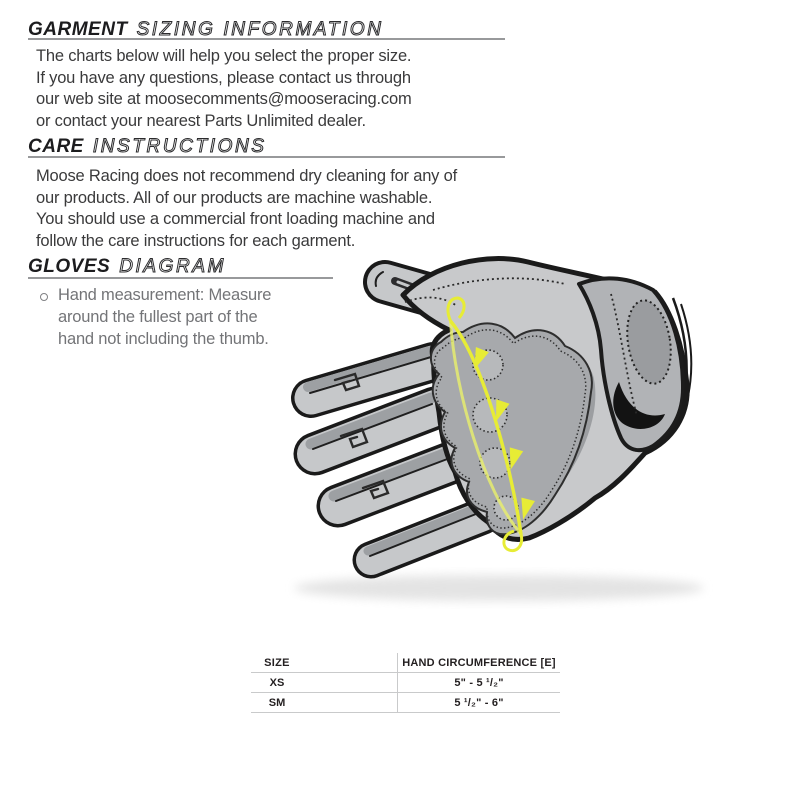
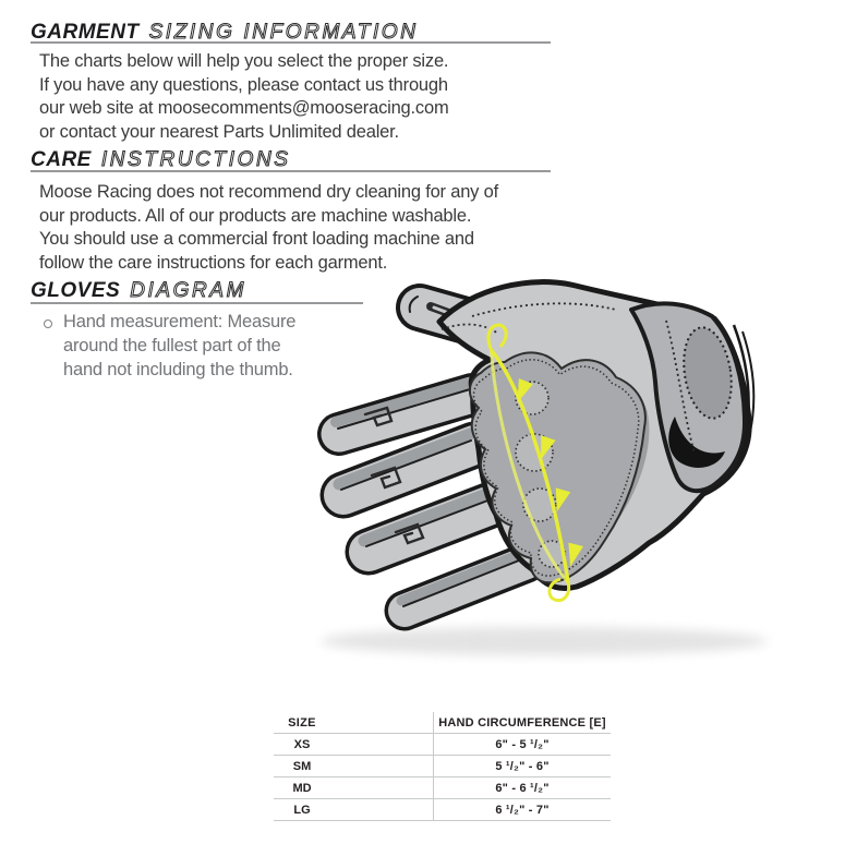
  GARMENT SIZING INFORMATION
  The charts below will help you select the proper size.
  If you have any questions, please contact us through
  our web site at moosecomments@mooseracing.com
  or contact your nearest Parts Unlimited dealer.
  CARE INSTRUCTIONS
  Moose Racing does not recommend dry cleaning for any of
  our products. All of our products are machine washable.
  You should use a commercial front loading machine and
  follow the care instructions for each garment.
  GLOVES DIAGRAM
  Hand measurement: Measure
  around the fullest part of the
  hand not including the thumb.
  SIZE
  HAND CIRCUMFERENCE [E]
  XS
- 5" - 5 ¹/₂"
+ 6" - 5 ¹/₂"
  SM
  5 ¹/₂" - 6"
+ MD
+ 6" - 6 ¹/₂"
+ LG
+ 6 ¹/₂" - 7"
